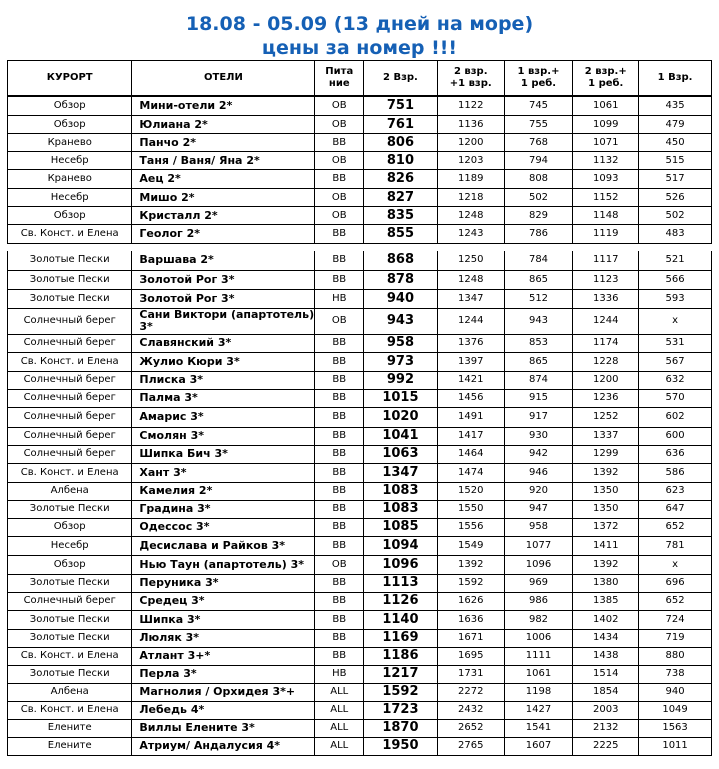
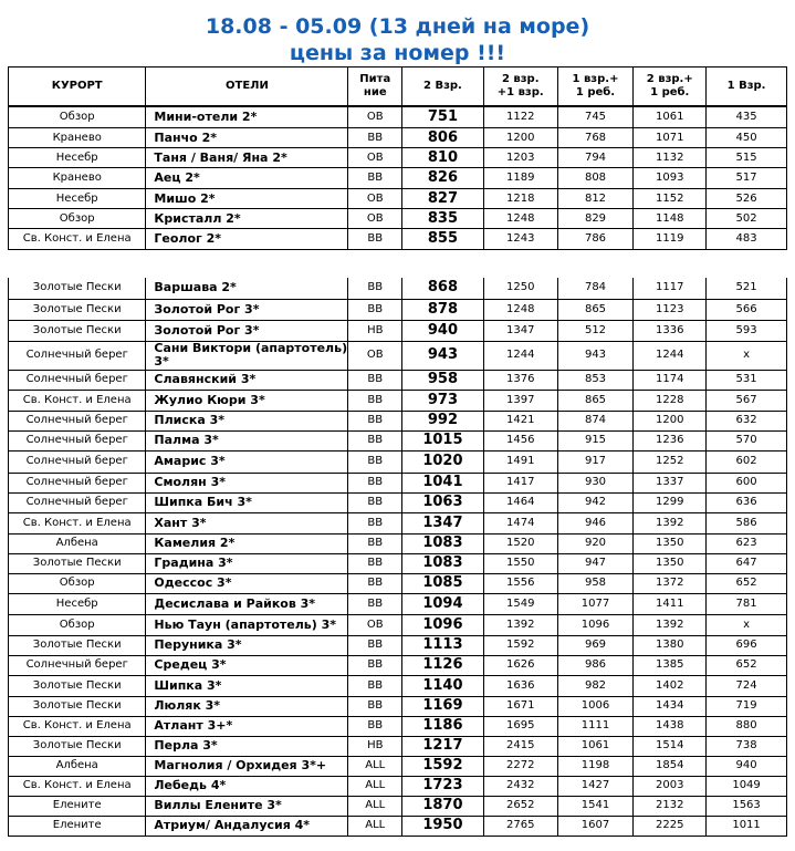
  18.08 - 05.09 (13 дней на море)
  цены за номер !!!
  КУРОРТ	ОТЕЛИ	Питание	2 Взр.	2 взр.+1 взр.	1 взр.+1 реб.	2 взр.+1 реб.	1 Взр.
  Обзор	Мини-отели 2*	ОВ	751	1122	745	1061	435
- Обзор	Юлиана 2*	ОВ	761	1136	755	1099	479
  Кранево	Панчо 2*	ВВ	806	1200	768	1071	450
  Несебр	Таня / Ваня/ Яна 2*	ОВ	810	1203	794	1132	515
  Кранево	Аец 2*	ВВ	826	1189	808	1093	517
- Несебр	Мишо 2*	ОВ	827	1218	502	1152	526
+ Несебр	Мишо 2*	ОВ	827	1218	812	1152	526
  Обзор	Кристалл 2*	ОВ	835	1248	829	1148	502
  Св. Конст. и Елена	Геолог 2*	ВВ	855	1243	786	1119	483
  Золотые Пески	Варшава 2*	ВВ	868	1250	784	1117	521
  Золотые Пески	Золотой Рог 3*	ВВ	878	1248	865	1123	566
  Золотые Пески	Золотой Рог 3*	НВ	940	1347	512	1336	593
  Солнечный берег	Сани Виктори (апартотель) 3*	ОВ	943	1244	943	1244	x
  Солнечный берег	Славянский 3*	ВВ	958	1376	853	1174	531
  Св. Конст. и Елена	Жулио Кюри 3*	ВВ	973	1397	865	1228	567
  Солнечный берег	Плиска 3*	ВВ	992	1421	874	1200	632
  Солнечный берег	Палма 3*	ВВ	1015	1456	915	1236	570
  Солнечный берег	Амарис 3*	ВВ	1020	1491	917	1252	602
  Солнечный берег	Смолян 3*	ВВ	1041	1417	930	1337	600
  Солнечный берег	Шипка Бич 3*	ВВ	1063	1464	942	1299	636
  Св. Конст. и Елена	Хант 3*	ВВ	1347	1474	946	1392	586
  Албена	Камелия 2*	ВВ	1083	1520	920	1350	623
  Золотые Пески	Градина 3*	ВВ	1083	1550	947	1350	647
  Обзор	Одессос 3*	ВВ	1085	1556	958	1372	652
  Несебр	Десислава и Райков 3*	ВВ	1094	1549	1077	1411	781
  Обзор	Нью Таун (апартотель) 3*	ОВ	1096	1392	1096	1392	x
  Золотые Пески	Перуника 3*	ВВ	1113	1592	969	1380	696
  Солнечный берег	Средец 3*	ВВ	1126	1626	986	1385	652
  Золотые Пески	Шипка 3*	ВВ	1140	1636	982	1402	724
  Золотые Пески	Люляк 3*	ВВ	1169	1671	1006	1434	719
  Св. Конст. и Елена	Атлант 3+*	ВВ	1186	1695	1111	1438	880
- Золотые Пески	Перла 3*	НВ	1217	1731	1061	1514	738
+ Золотые Пески	Перла 3*	НВ	1217	2415	1061	1514	738
  Албена	Магнолия / Орхидея 3*+	ALL	1592	2272	1198	1854	940
  Св. Конст. и Елена	Лебедь 4*	ALL	1723	2432	1427	2003	1049
  Елените	Виллы Елените 3*	ALL	1870	2652	1541	2132	1563
  Елените	Атриум/ Андалусия 4*	ALL	1950	2765	1607	2225	1011
